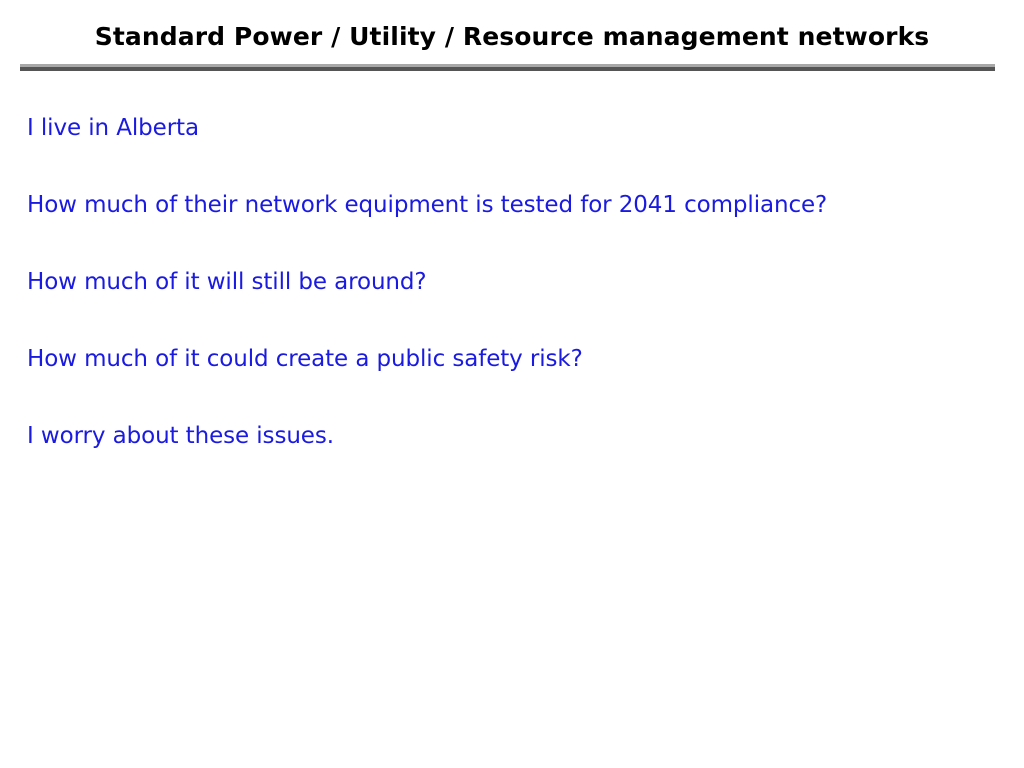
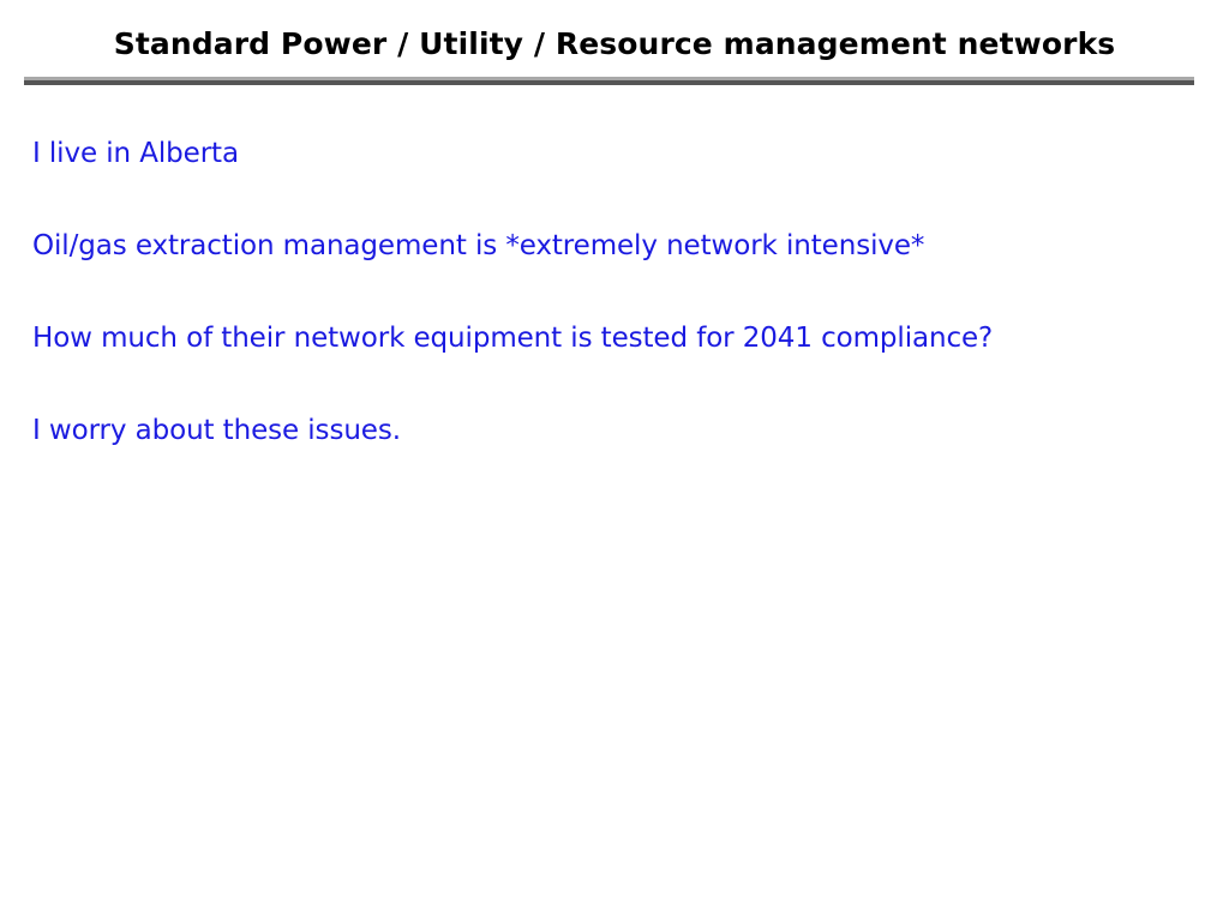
  Standard Power / Utility / Resource management networks
  I live in Alberta
+ Oil/gas extraction management is *extremely network intensive*
  How much of their network equipment is tested for 2041 compliance?
- How much of it will still be around?
- How much of it could create a public safety risk?
  I worry about these issues.
